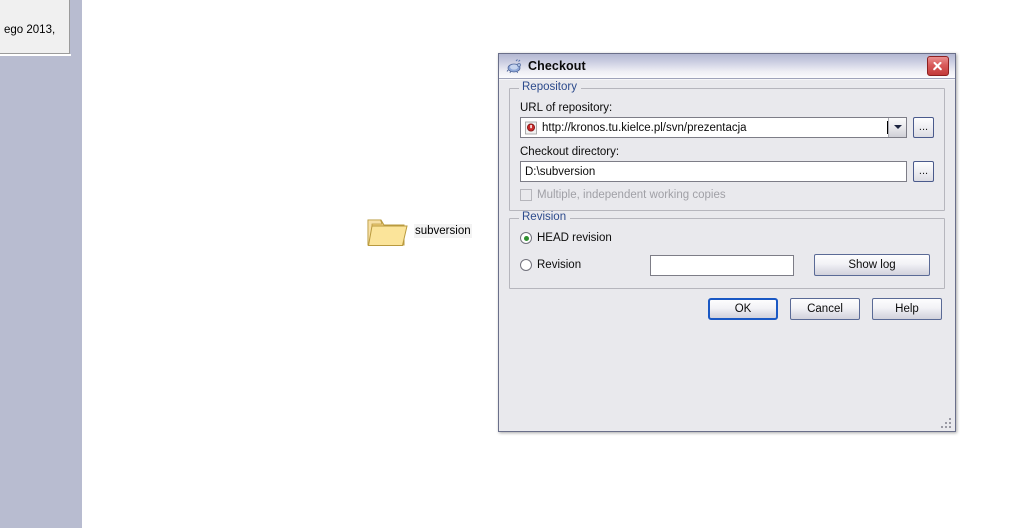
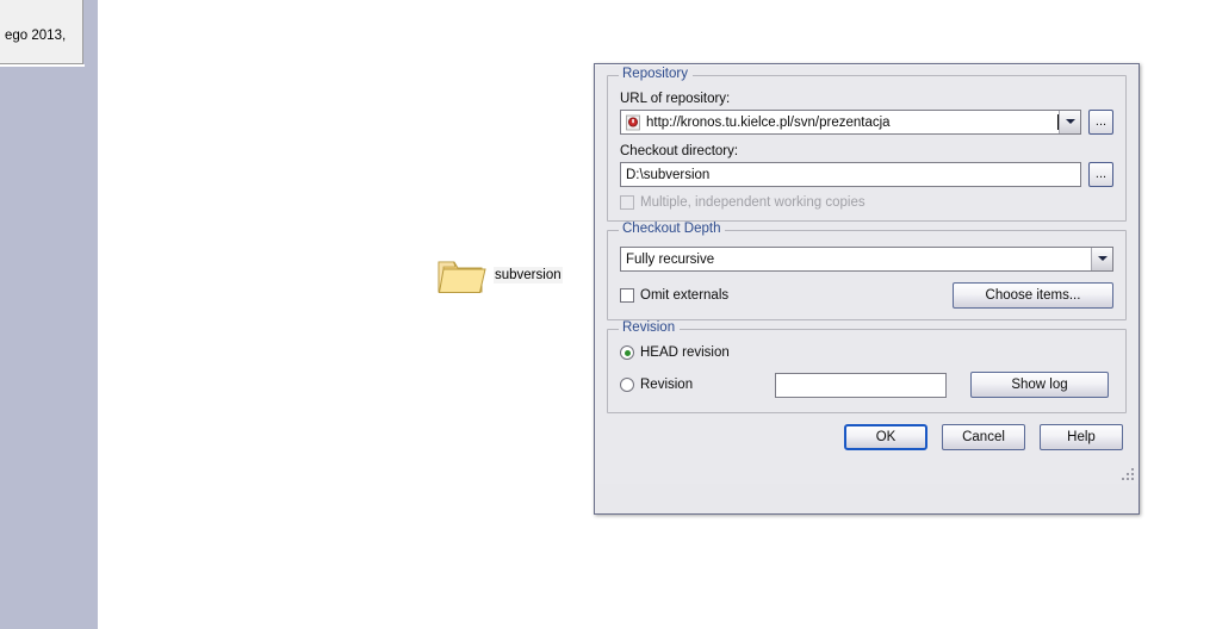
  ego 2013,
  subversion
- Checkout
  Repository
  URL of repository:
  http://kronos.tu.kielce.pl/svn/prezentacja
  ...
  Checkout directory:
  D:\subversion
  ...
  Multiple, independent working copies
+ Checkout Depth
+ Fully recursive
+ Omit externals
+ Choose items...
  Revision
  HEAD revision
  Revision
  Show log
  OK
  Cancel
  Help
